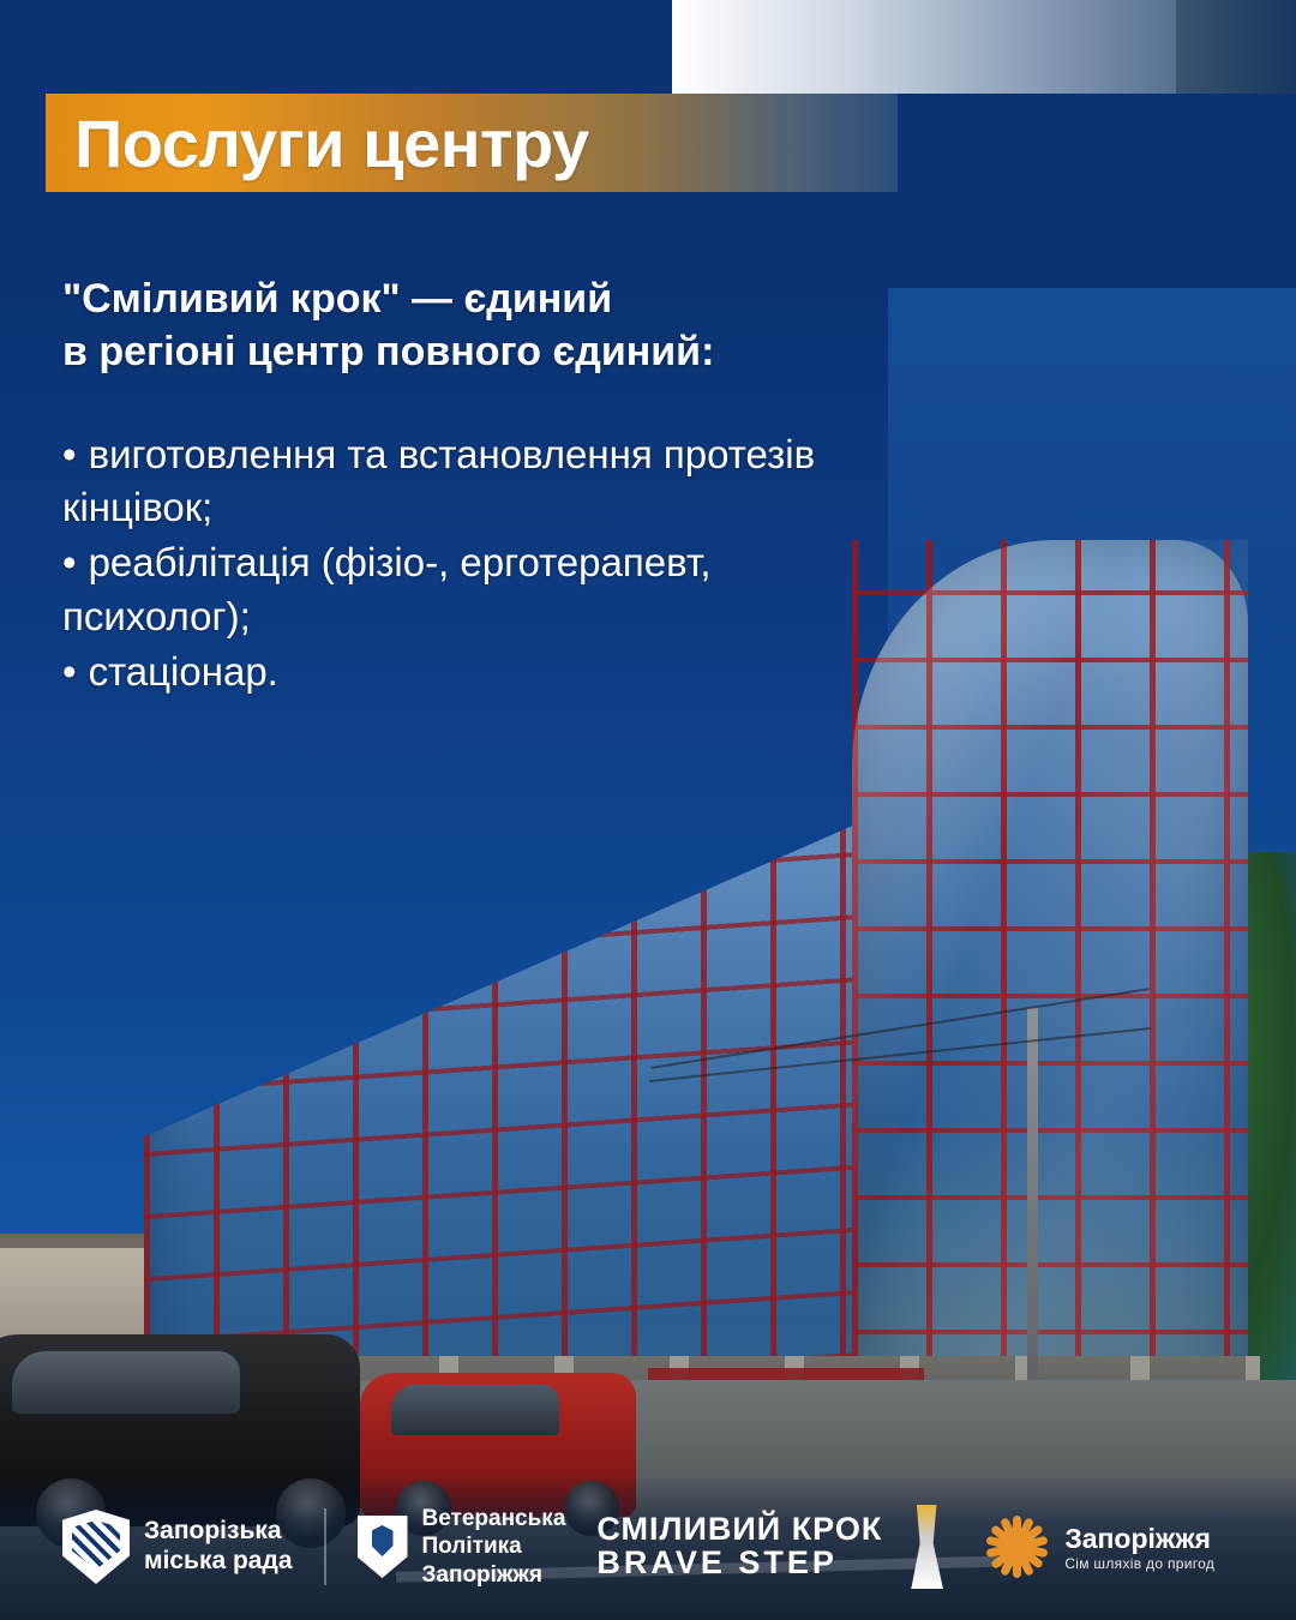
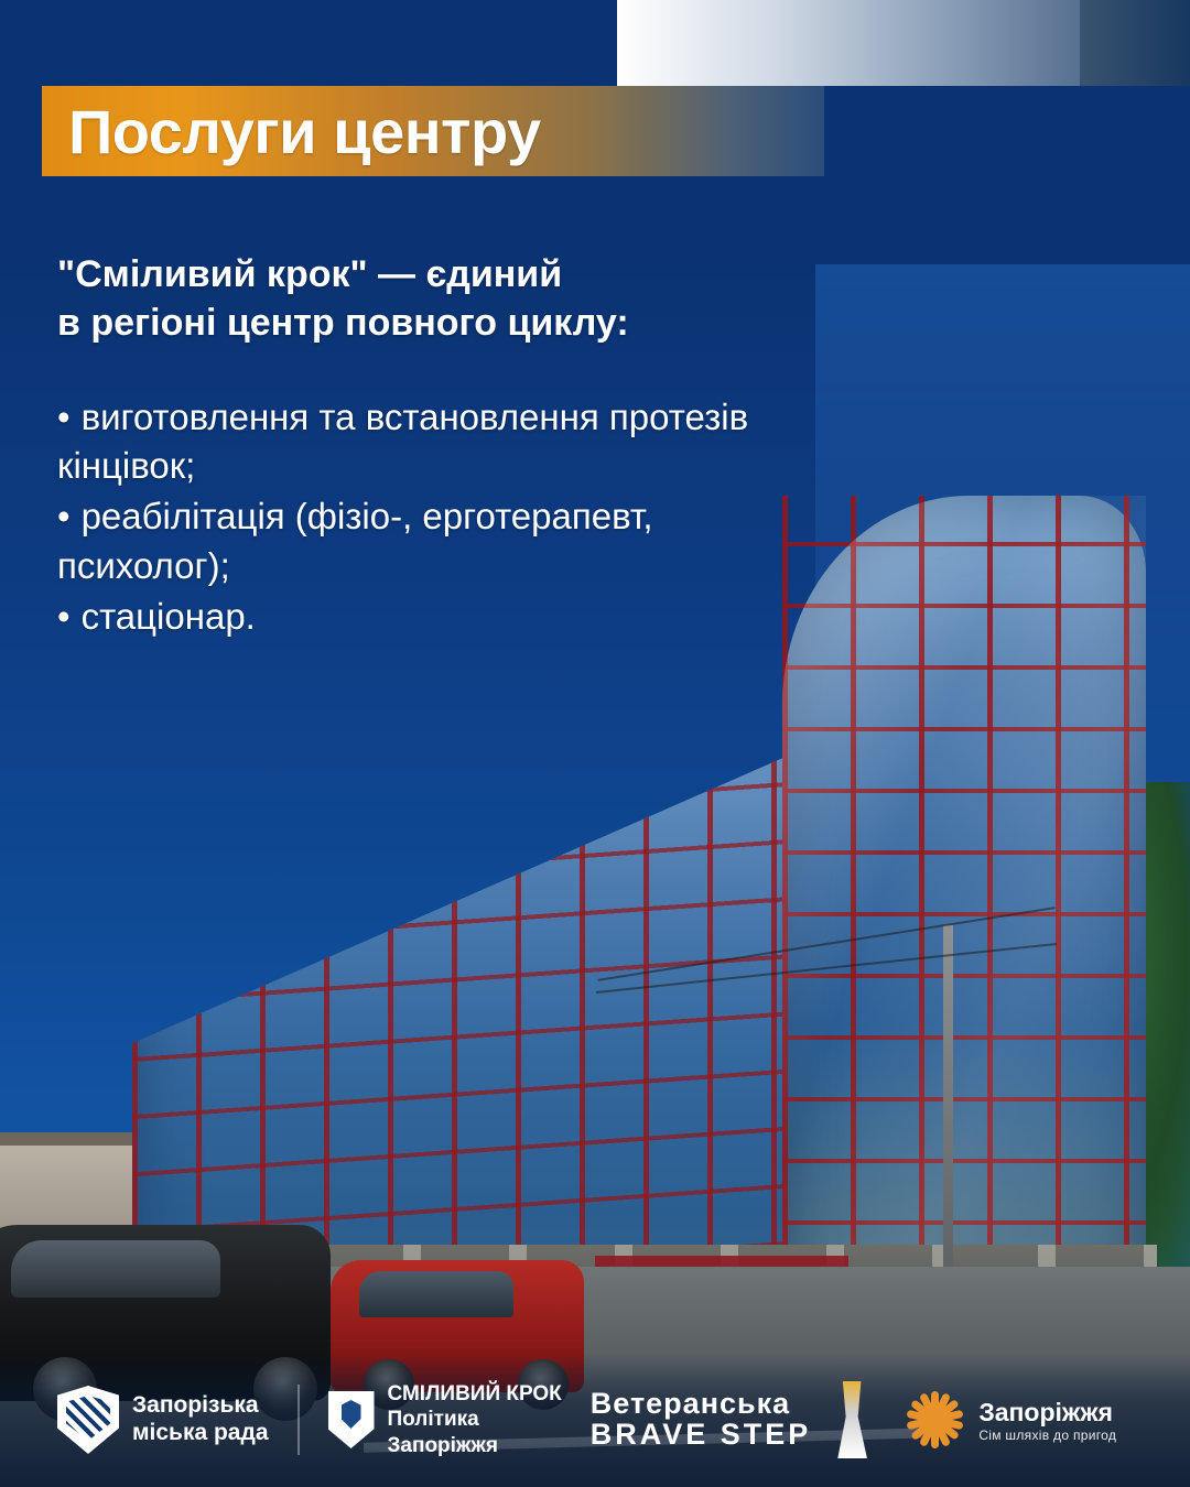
  Послуги центру
  "Сміливий крок" — єдиний
- в регіоні центр повного єдиний:
+ в регіоні центр повного циклу:
  • виготовлення та встановлення протезів кінцівок;
  • реабілітація (фізіо-, ерготерапевт, психолог);
  • стаціонар.
  Запорізька
  міська рада
- Ветеранська
+ СМІЛИВИЙ КРОК
  Політика
  Запоріжжя
- СМІЛИВИЙ КРОК
+ Ветеранська
  BRAVE STEP
  Запоріжжя
  Сім шляхів до пригод
